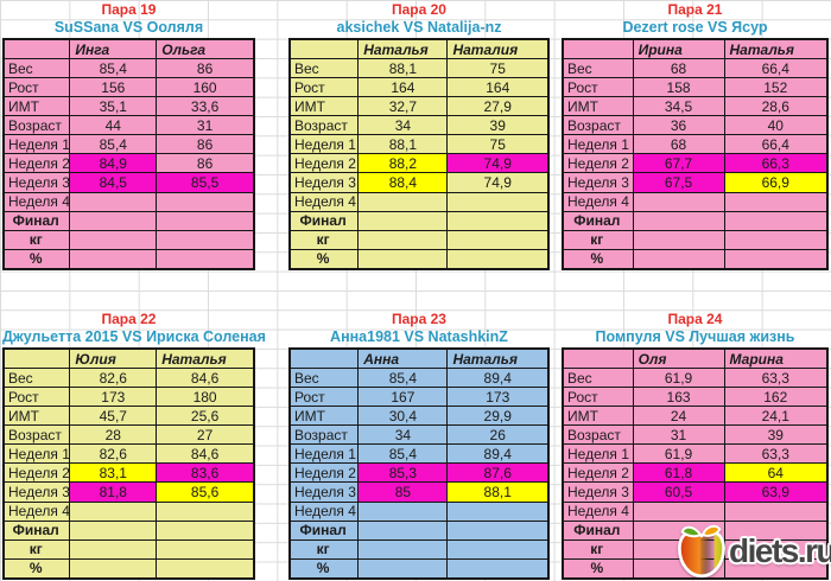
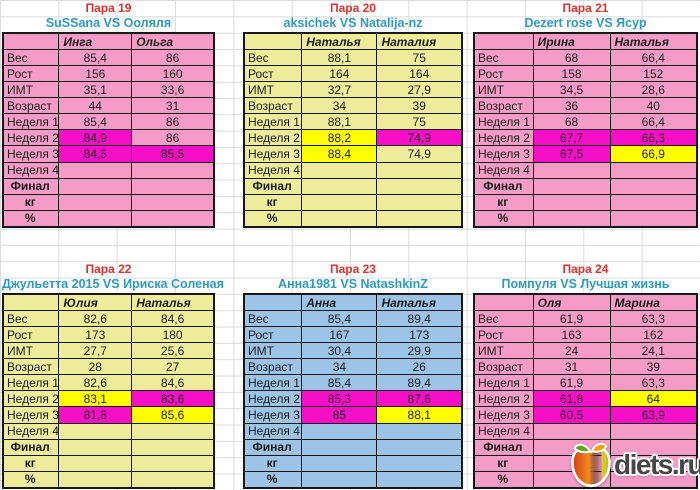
  Пара 19
  SuSSana VS Ооляля
  	Инга	Ольга
  Вес	85,4	86
  Рост	156	160
  ИМТ	35,1	33,6
  Возраст	44	31
  Неделя 1	85,4	86
  Неделя 2	84,9	86
  Неделя 3	84,5	85,5
  Неделя 4
  Финал
  кг
  %
  Пара 20
  aksichek VS Natalija-nz
  	Наталья	Наталия
  Вес	88,1	75
  Рост	164	164
  ИМТ	32,7	27,9
  Возраст	34	39
  Неделя 1	88,1	75
  Неделя 2	88,2	74,9
  Неделя 3	88,4	74,9
  Неделя 4
  Финал
  кг
  %
  Пара 21
  Dezert rose VS Ясур
  	Ирина	Наталья
  Вес	68	66,4
  Рост	158	152
  ИМТ	34,5	28,6
  Возраст	36	40
  Неделя 1	68	66,4
  Неделя 2	67,7	66,3
  Неделя 3	67,5	66,9
  Неделя 4
  Финал
  кг
  %
  Пара 22
  Джульетта 2015 VS Ириска Соленая
  	Юлия	Наталья
  Вес	82,6	84,6
  Рост	173	180
- ИМТ	45,7	25,6
+ ИМТ	27,7	25,6
  Возраст	28	27
  Неделя 1	82,6	84,6
  Неделя 2	83,1	83,6
  Неделя 3	81,8	85,6
  Неделя 4
  Финал
  кг
  %
  Пара 23
  Анна1981 VS NatashkinZ
  	Анна	Наталья
  Вес	85,4	89,4
  Рост	167	173
  ИМТ	30,4	29,9
  Возраст	34	26
  Неделя 1	85,4	89,4
  Неделя 2	85,3	87,6
  Неделя 3	85	88,1
  Неделя 4
  Финал
  кг
  %
  Пара 24
  Помпуля VS Лучшая жизнь
  	Оля	Марина
  Вес	61,9	63,3
  Рост	163	162
  ИМТ	24	24,1
  Возраст	31	39
  Неделя 1	61,9	63,3
  Неделя 2	61,8	64
  Неделя 3	60,5	63,9
  Неделя 4
  Финал
  кг
  %
  diets.ru
